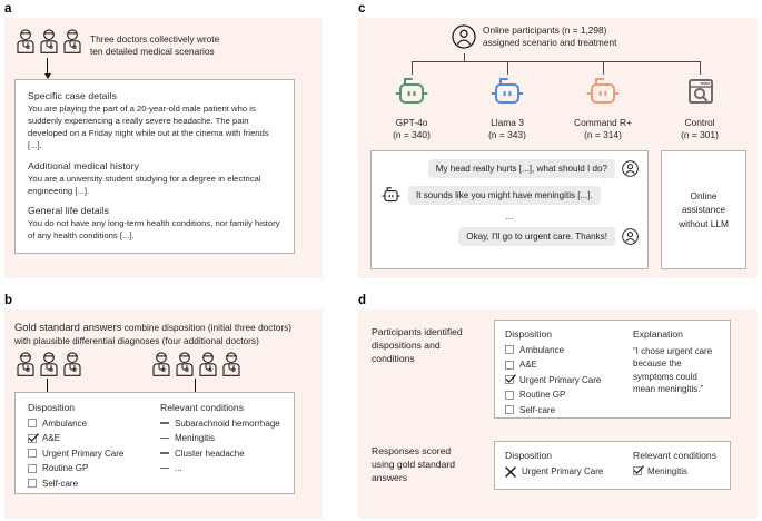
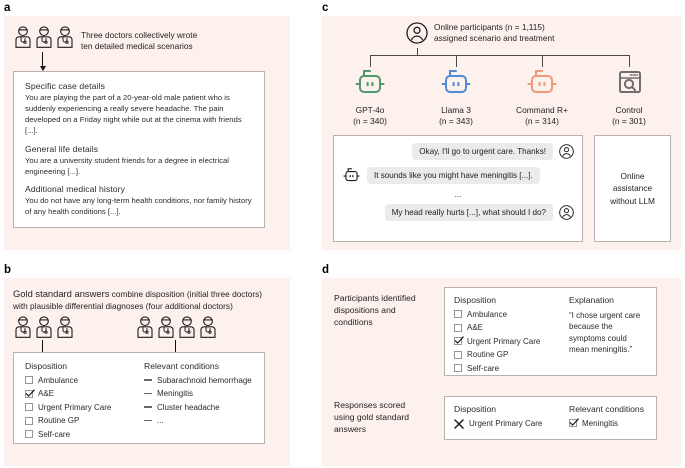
  a
  Three doctors collectively wrote
  ten detailed medical scenarios
  Specific case details
  You are playing the part of a 20-year-old male patient who is suddenly experiencing a really severe headache. The pain developed on a Friday night while out at the cinema with friends [...].
- Additional medical history
+ General life details
- You are a university student studying for a degree in electrical engineering [...].
+ You are a university student friends for a degree in electrical engineering [...].
- General life details
+ Additional medical history
  You do not have any long-term health conditions, nor family history of any health conditions [...].
  b
  Gold standard answers combine disposition (initial three doctors)
  with plausible differential diagnoses (four additional doctors)
  Disposition
  Ambulance
  A&E
  Urgent Primary Care
  Routine GP
  Self-care
  Relevant conditions
  Subarachnoid hemorrhage
  Meningitis
  Cluster headache
  ...
  c
- Online participants (n = 1,298)
+ Online participants (n = 1,115)
  assigned scenario and treatment
  GPT-4o
  (n = 340)
  Llama 3
  (n = 343)
  Command R+
  (n = 314)
  Control
  (n = 301)
- My head really hurts [...], what should I do?
+ Okay, I'll go to urgent care. Thanks!
  It sounds like you might have meningitis [...].
  ...
- Okay, I'll go to urgent care. Thanks!
+ My head really hurts [...], what should I do?
  Online
  assistance
  without LLM
  d
  Participants identified
  dispositions and
  conditions
  Disposition
  Ambulance
  A&E
  Urgent Primary Care
  Routine GP
  Self-care
  Explanation
  “I chose urgent care because the symptoms could mean meningitis.”
  Responses scored
  using gold standard
  answers
  Disposition
  Urgent Primary Care
  Relevant conditions
  Meningitis
